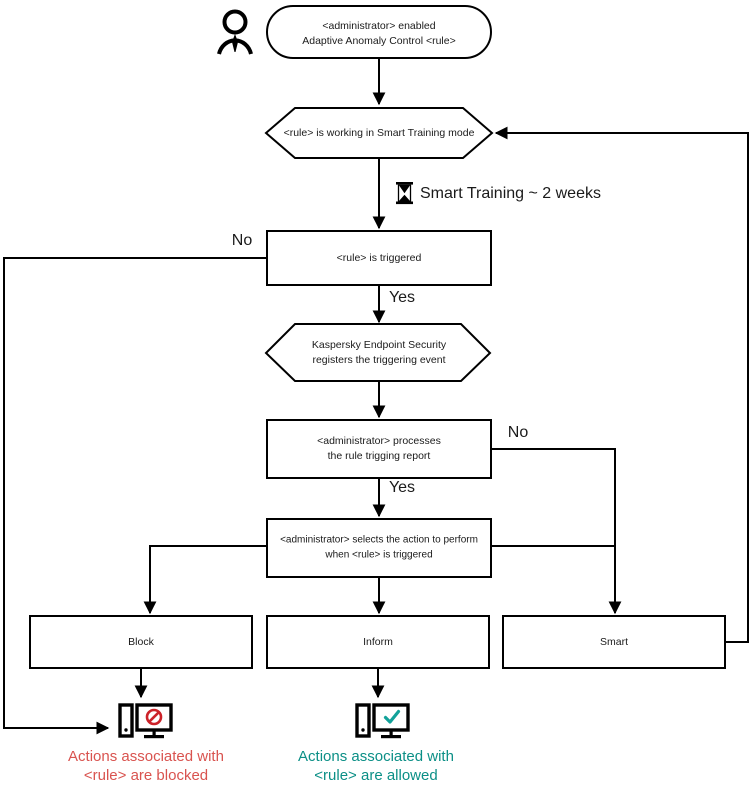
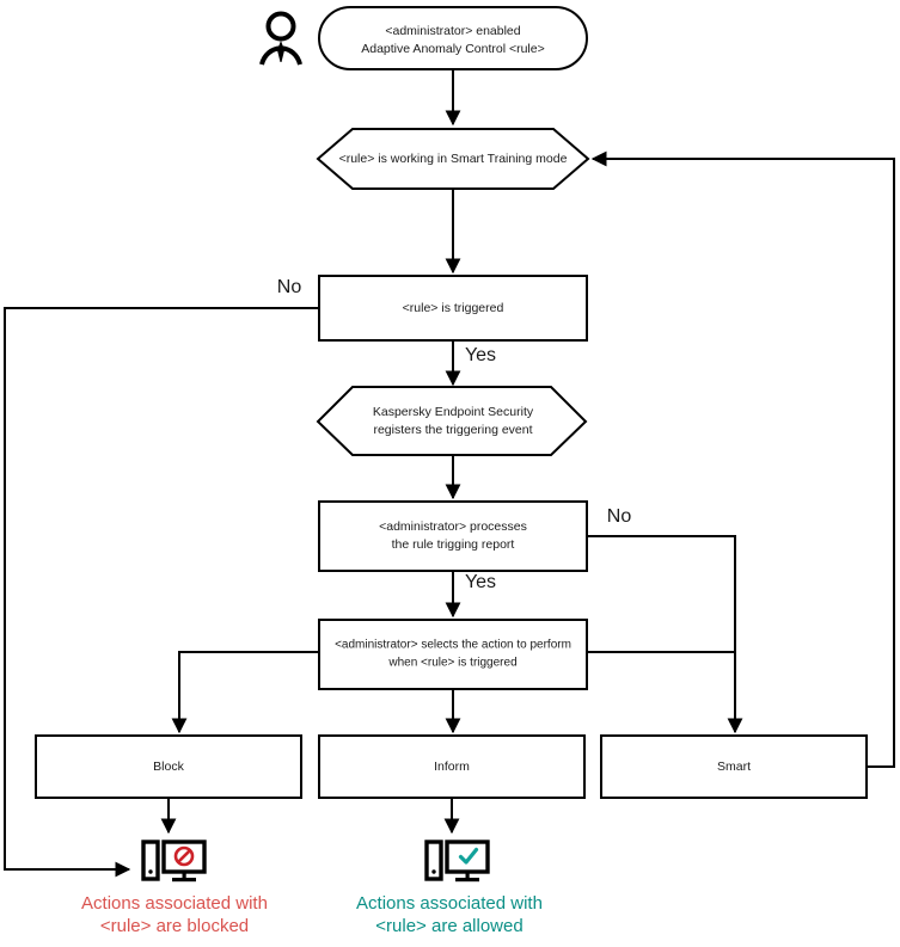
  <administrator> enabled
  Adaptive Anomaly Control <rule>
  <rule> is working in Smart Training mode
- Smart Training ~ 2 weeks
  <rule> is triggered
  No
  Yes
  Kaspersky Endpoint Security
  registers the triggering event
  <administrator> processes
  the rule trigging report
  No
  Yes
  <administrator> selects the action to perform
  when <rule> is triggered
  Block
  Inform
  Smart
  Actions associated with
  <rule> are blocked
  Actions associated with
  <rule> are allowed
